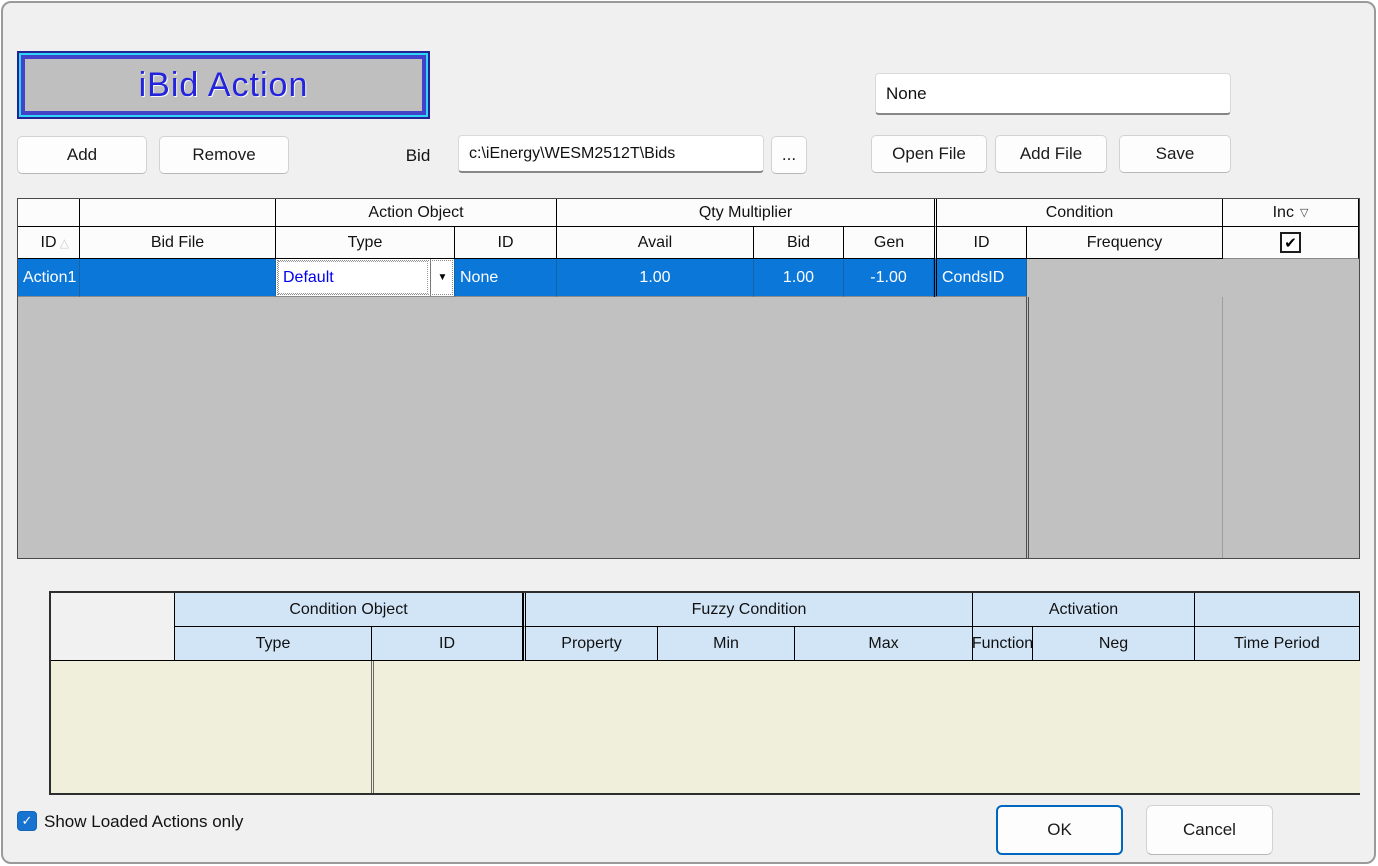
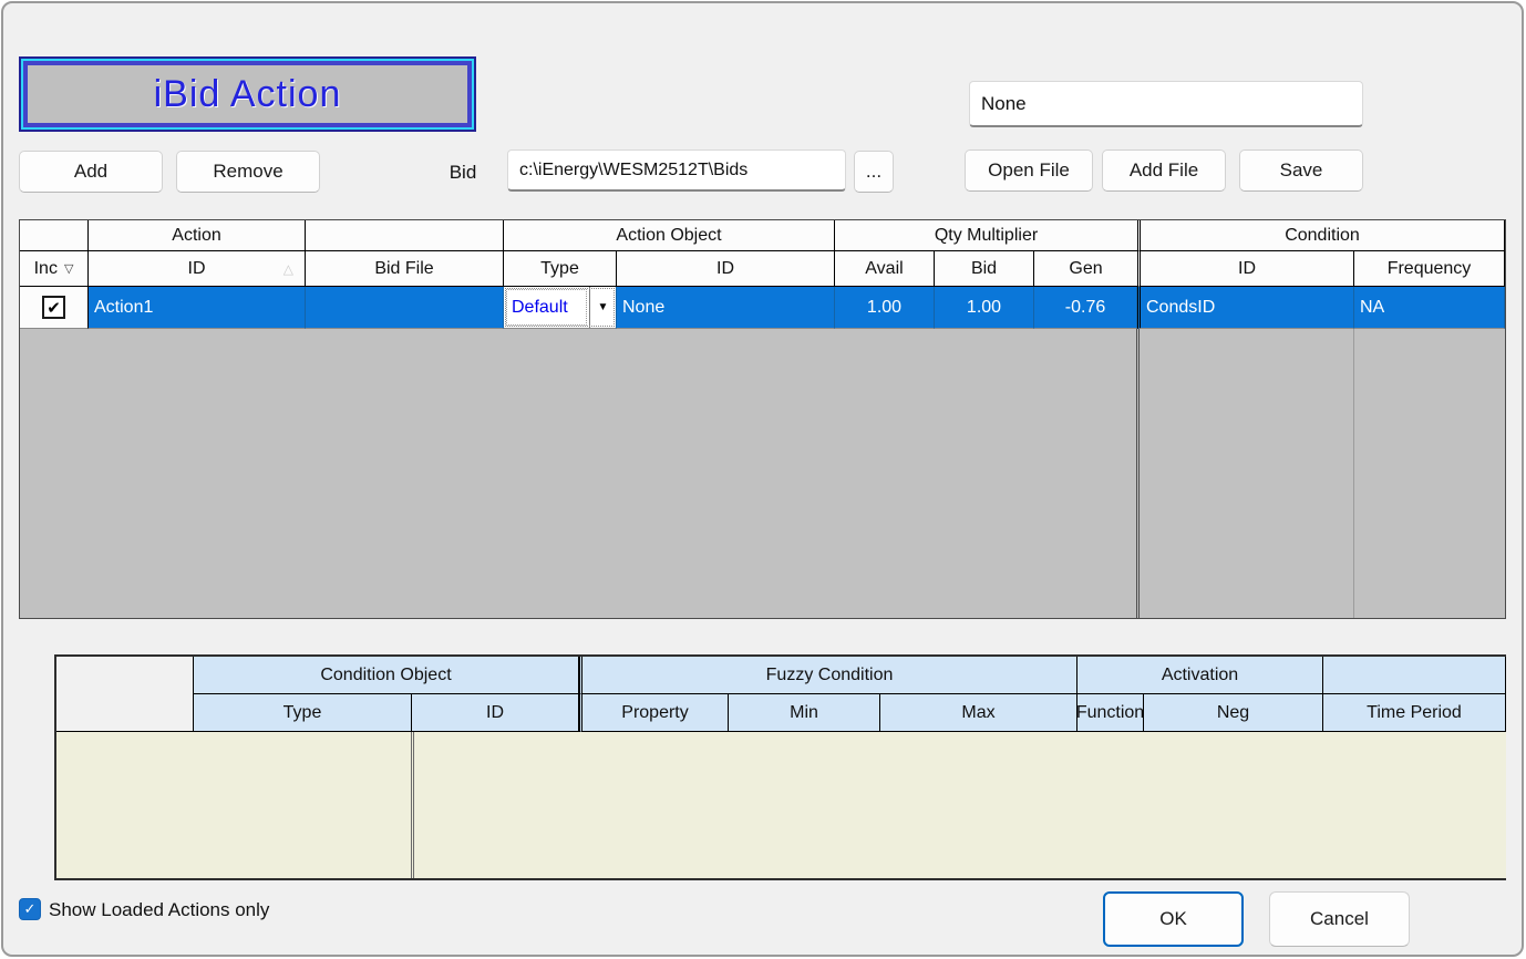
  iBid Action
  Add
  Remove
  Bid
  c:\iEnergy\WESM2512T\Bids
  ...
  None
  Open File
  Add File
  Save
+ Action
  Action Object
  Qty Multiplier
  Condition
  Inc
  ▽
  ID
  △
  Bid File
  Type
  ID
  Avail
  Bid
  Gen
  ID
  Frequency
  ✔
  Action1
  Default
  ▼
  None
  1.00
  1.00
- -1.00
+ -0.76
  CondsID
+ NA
  Condition Object
  Fuzzy Condition
  Activation
  Type
  ID
  Property
  Min
  Max
  Function
  Neg
  Time Period
  ✓
  Show Loaded Actions only
  OK
  Cancel
